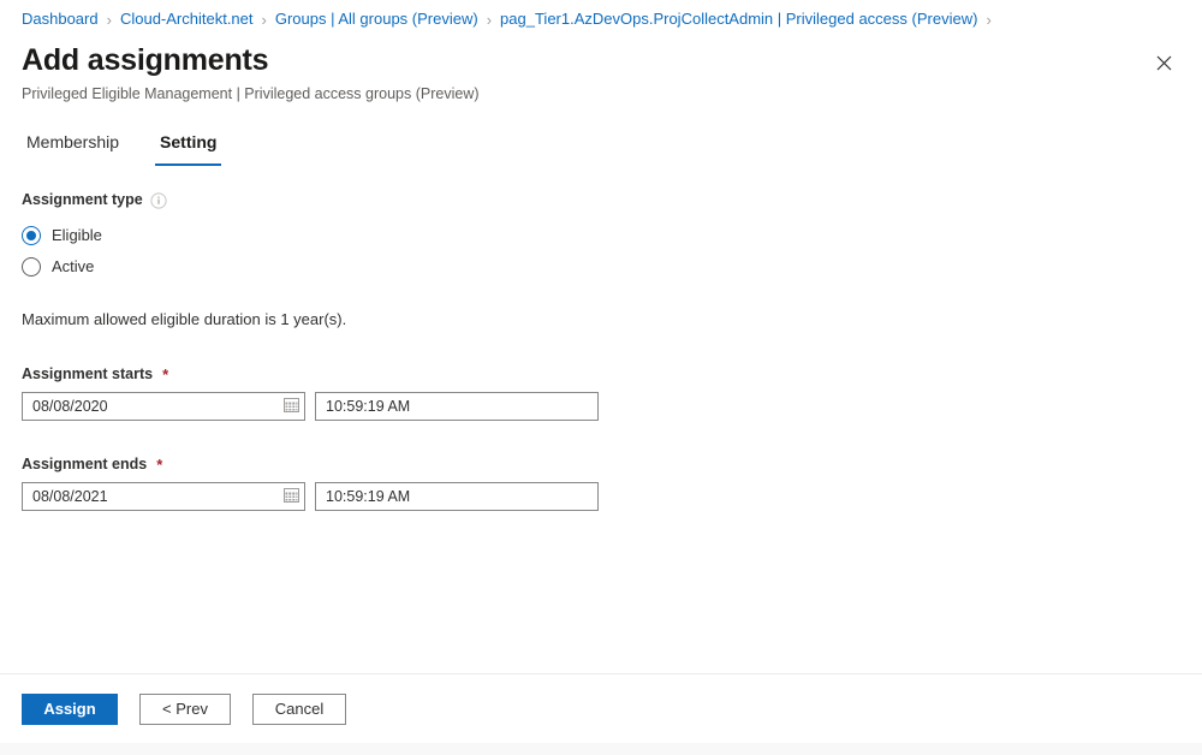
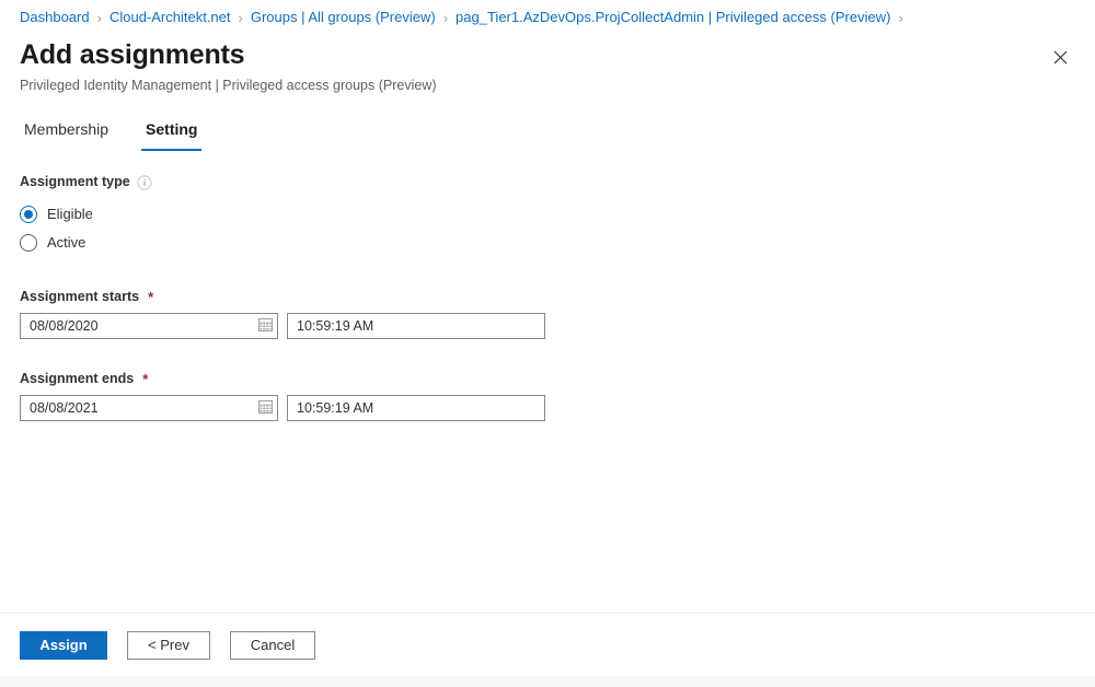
  Dashboard
  ›
  Cloud-Architekt.net
  ›
  Groups | All groups (Preview)
  ›
  pag_Tier1.AzDevOps.ProjCollectAdmin | Privileged access (Preview)
  ›
  Add assignments
- Privileged Eligible Management | Privileged access groups (Preview)
+ Privileged Identity Management | Privileged access groups (Preview)
  Membership
  Setting
  Assignment type
  Eligible
  Active
- Maximum allowed eligible duration is 1 year(s).
  Assignment starts
  *
  08/08/2020
  10:59:19 AM
  Assignment ends
  *
  08/08/2021
  10:59:19 AM
  Assign
  < Prev
  Cancel
